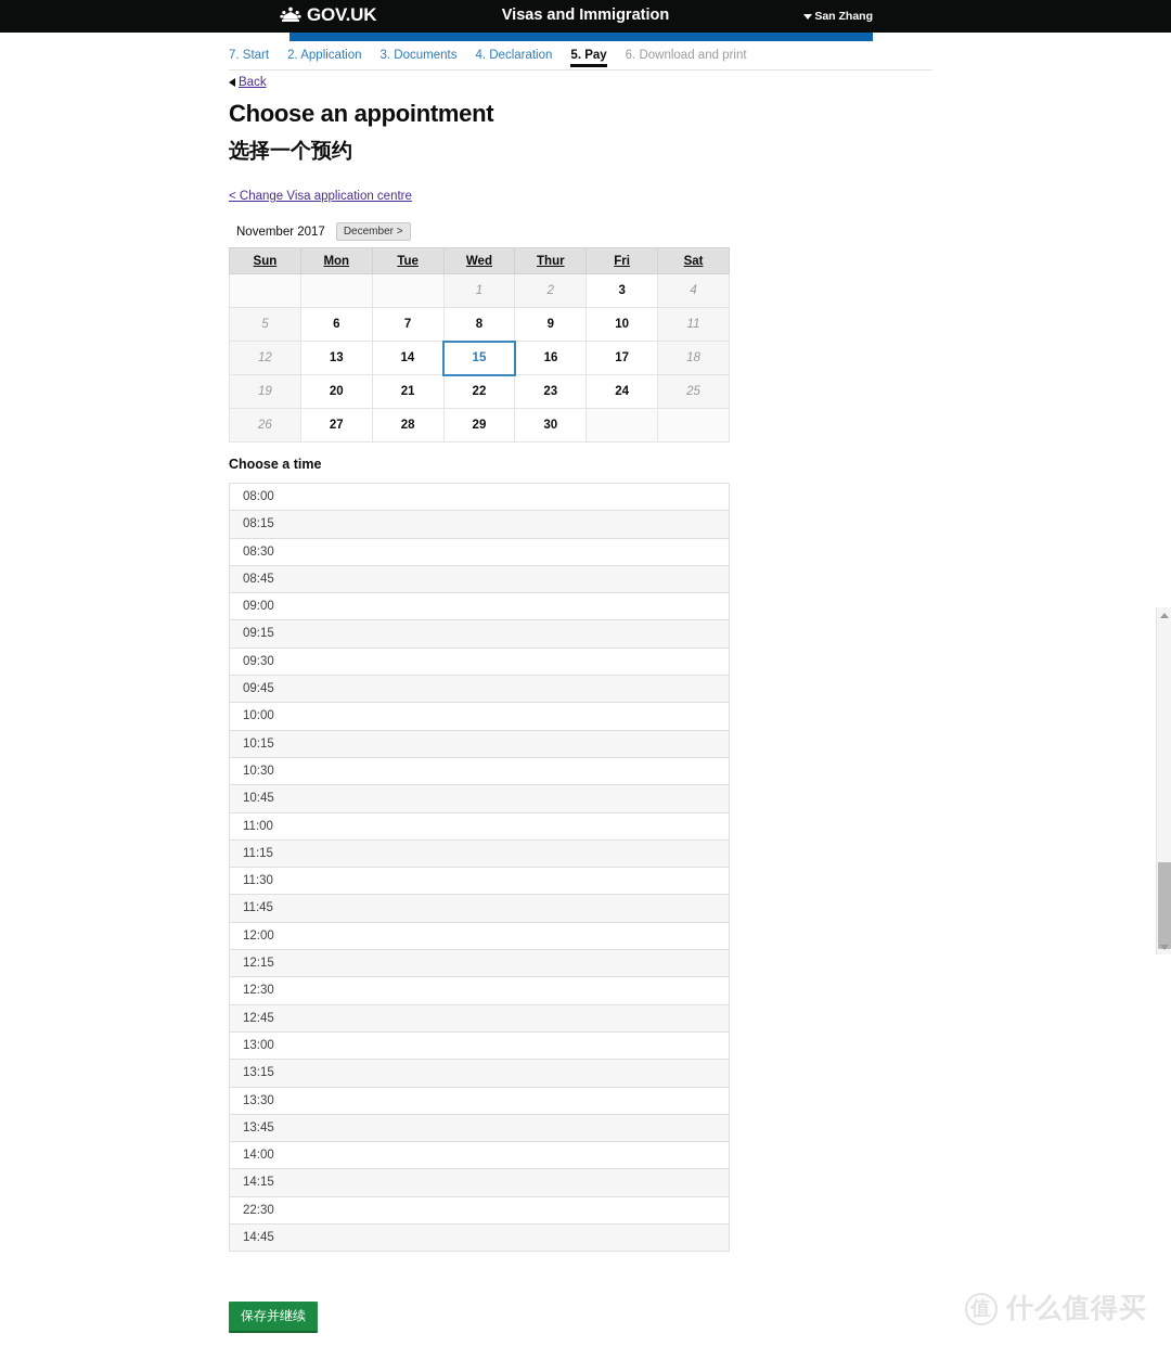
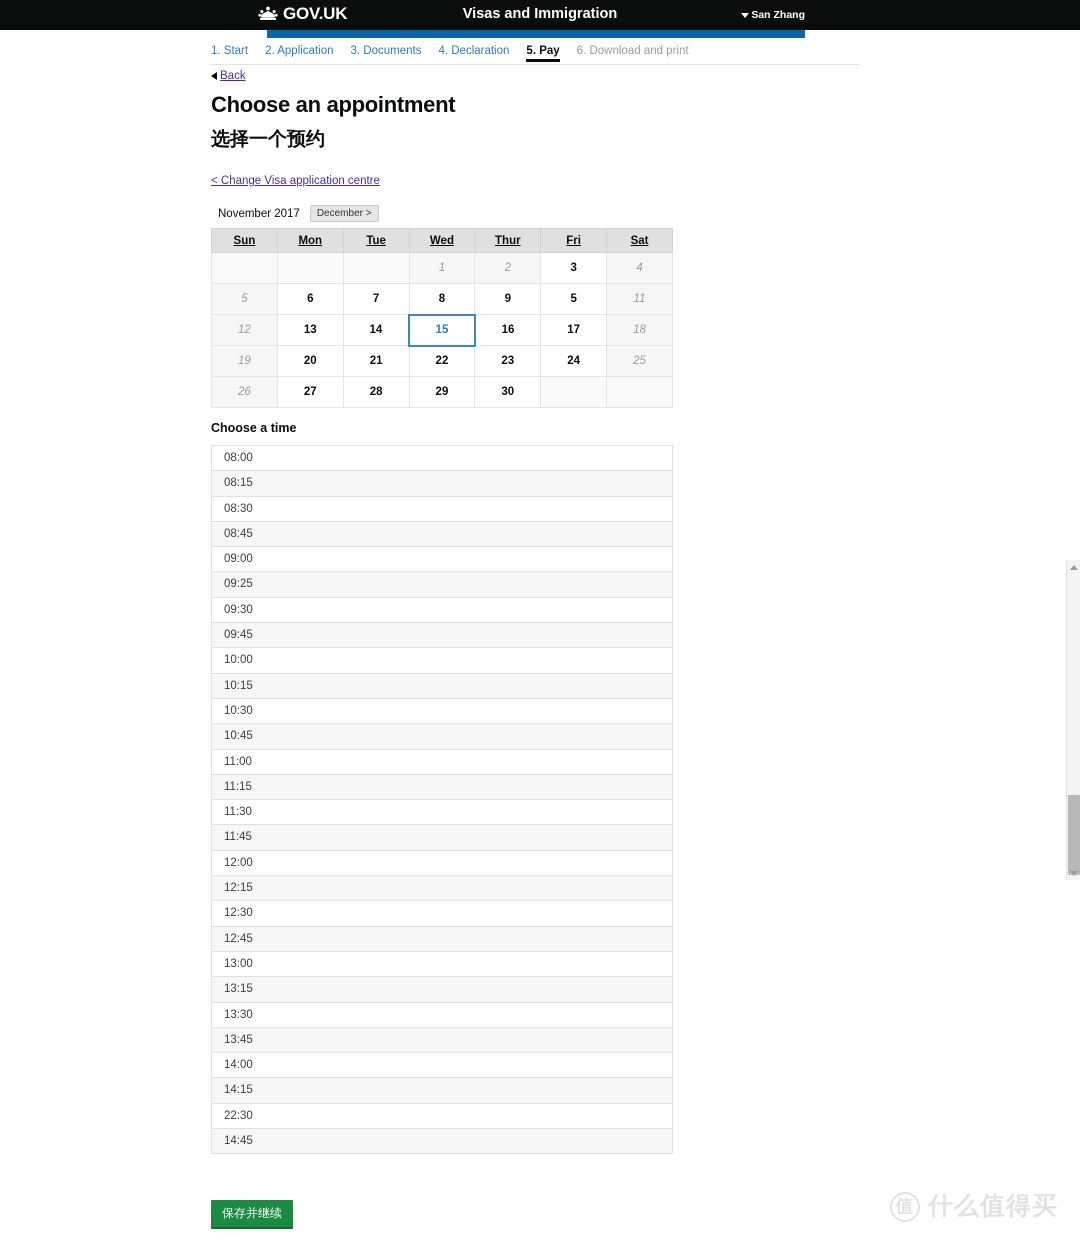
  GOV.UK
  Visas and Immigration
  San Zhang
- 7. Start
+ 1. Start
  2. Application
  3. Documents
  4. Declaration
  5. Pay
  6. Download and print
  Back
  Choose an appointment
  选择一个预约
  < Change Visa application centre
  November 2017
  December >
  Sun	Mon	Tue	Wed	Thur	Fri	Sat
  			1	2	3	4
- 5	6	7	8	9	10	11
+ 5	6	7	8	9	5	11
  12	13	14	15	16	17	18
  19	20	21	22	23	24	25
  26	27	28	29	30
  Choose a time
  08:00
  08:15
  08:30
  08:45
  09:00
- 09:15
+ 09:25
  09:30
  09:45
  10:00
  10:15
  10:30
  10:45
  11:00
  11:15
  11:30
  11:45
  12:00
  12:15
  12:30
  12:45
  13:00
  13:15
  13:30
  13:45
  14:00
  14:15
  22:30
  14:45
  保存并继续
  值
  什么值得买
